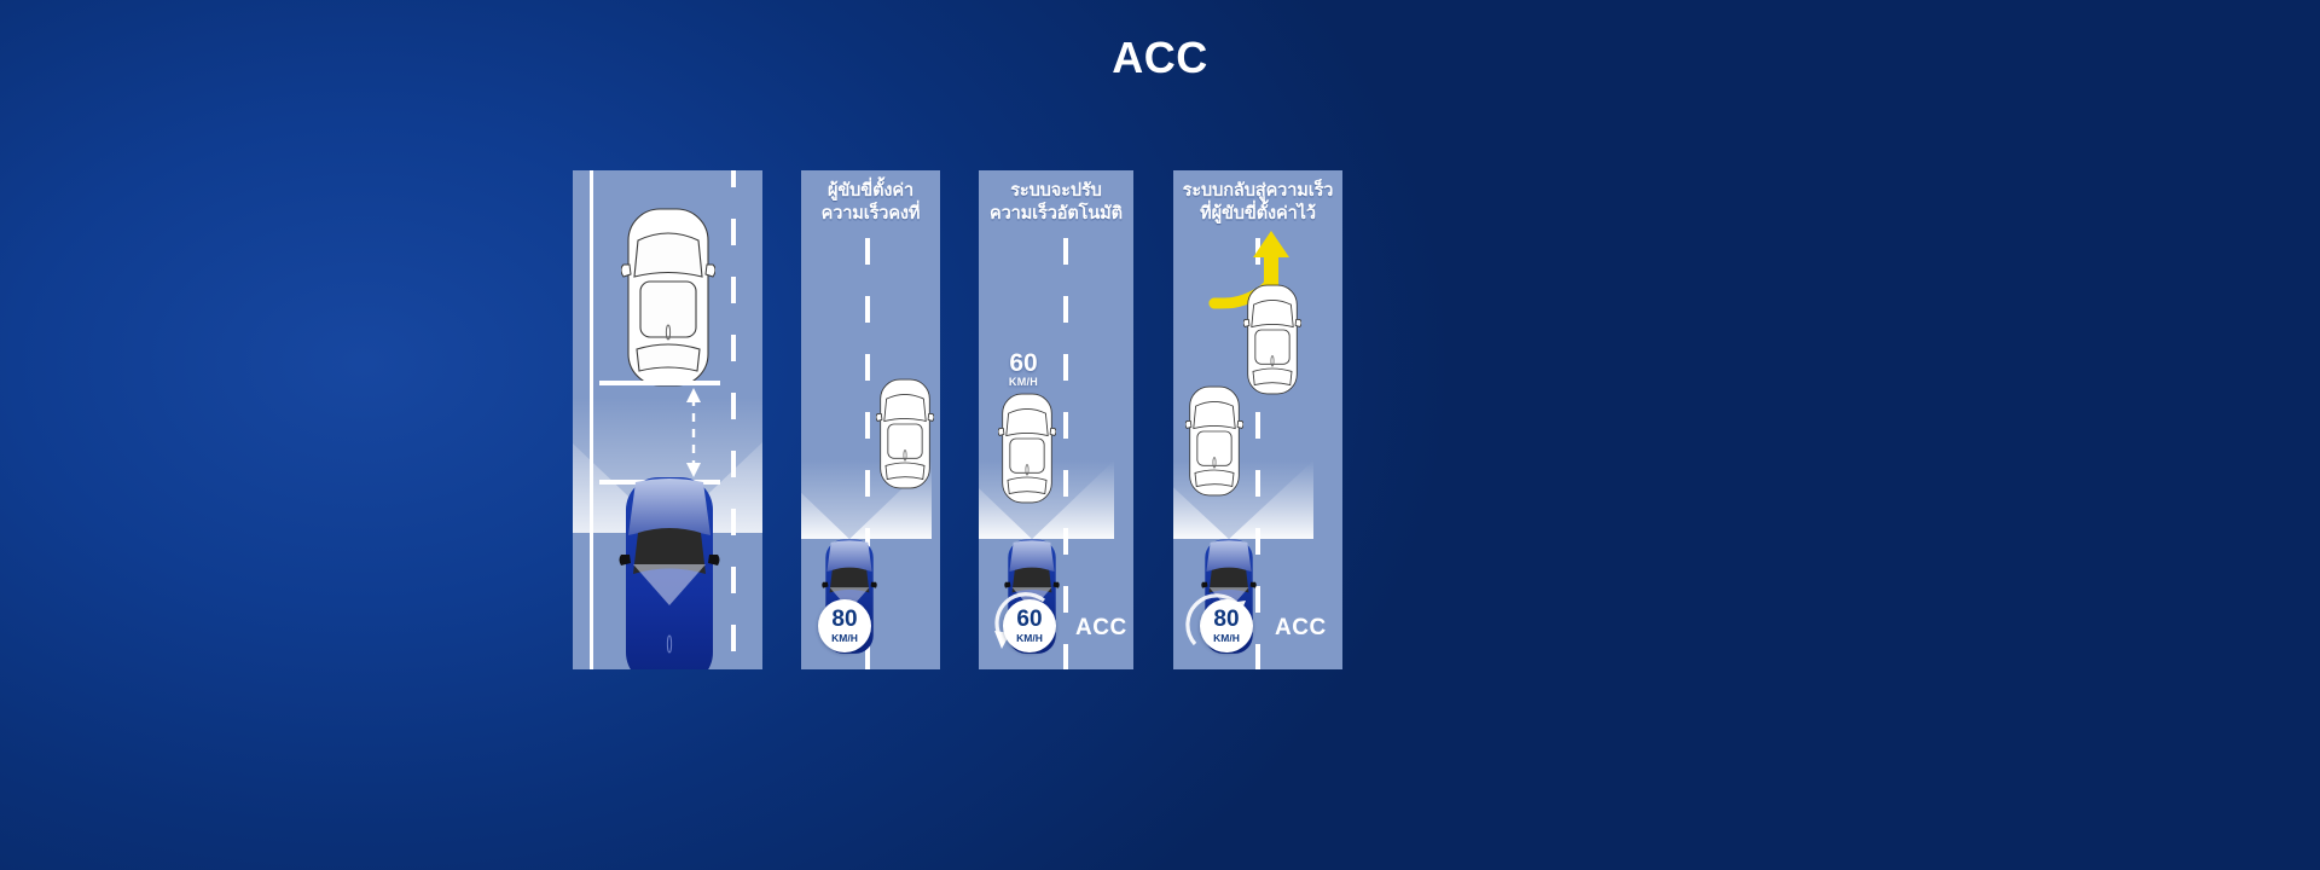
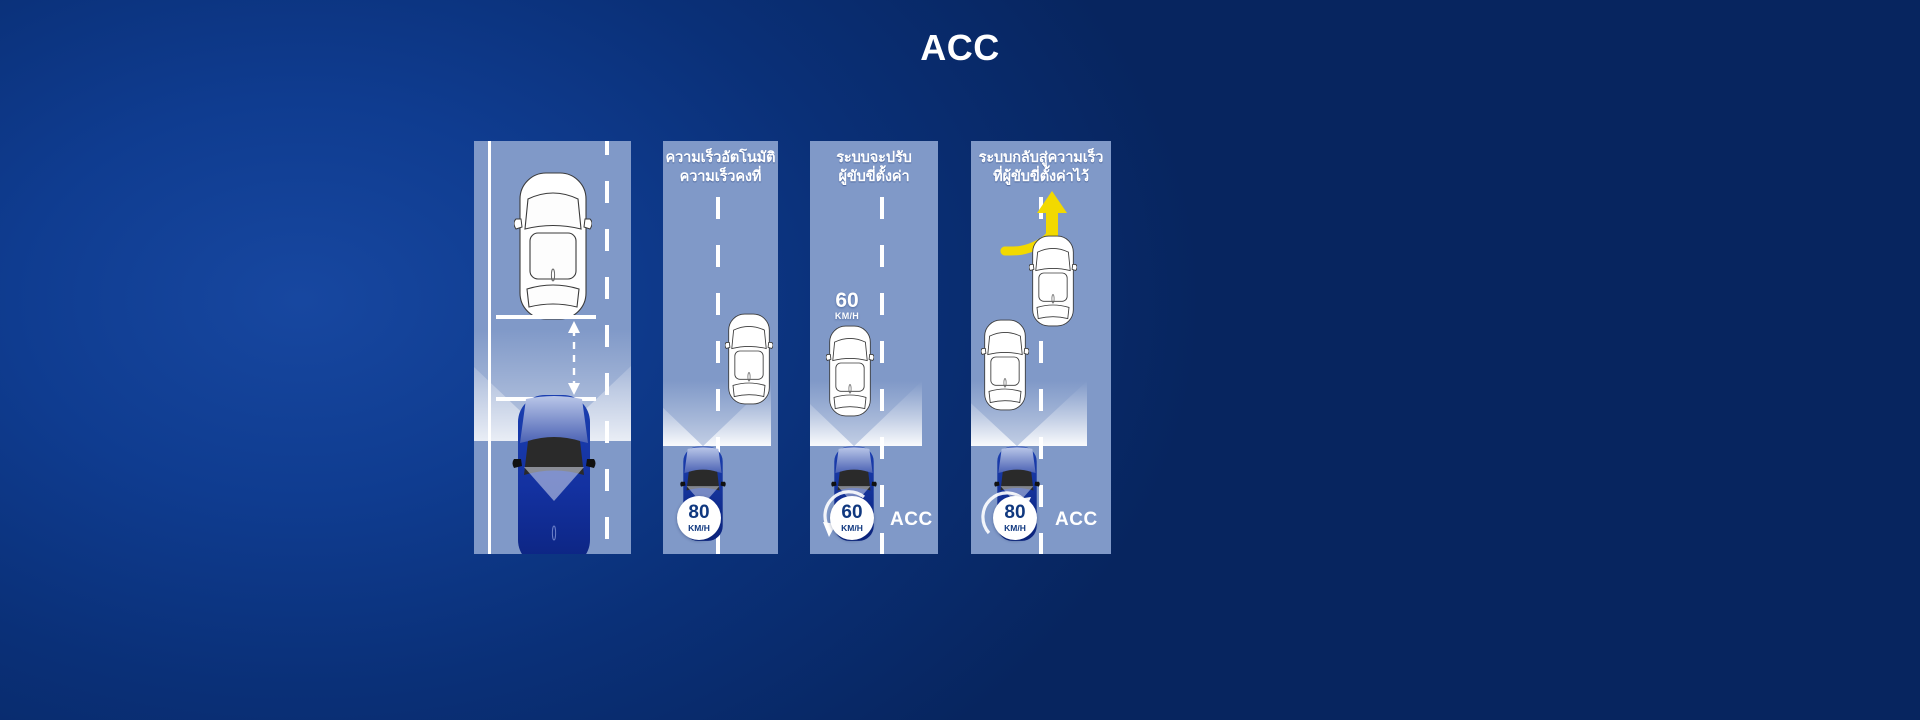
  ACC
- ผู้ขับขี่ตั้งค่า
+ ความเร็วอัตโนมัติ
  ความเร็วคงที่
  80
  KM/H
  ระบบจะปรับ
- ความเร็วอัตโนมัติ
+ ผู้ขับขี่ตั้งค่า
  60
  KM/H
  60
  KM/H
  ACC
  ระบบกลับสู่ความเร็ว
  ที่ผู้ขับขี่ตั้งค่าไว้
  80
  KM/H
  ACC
